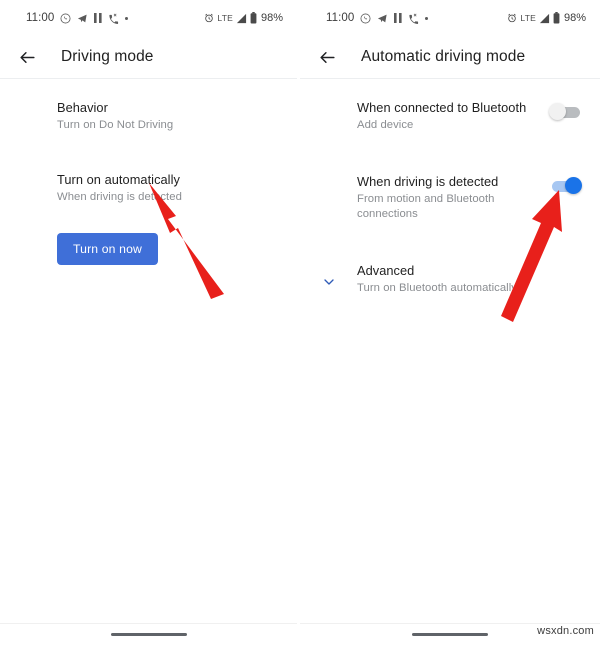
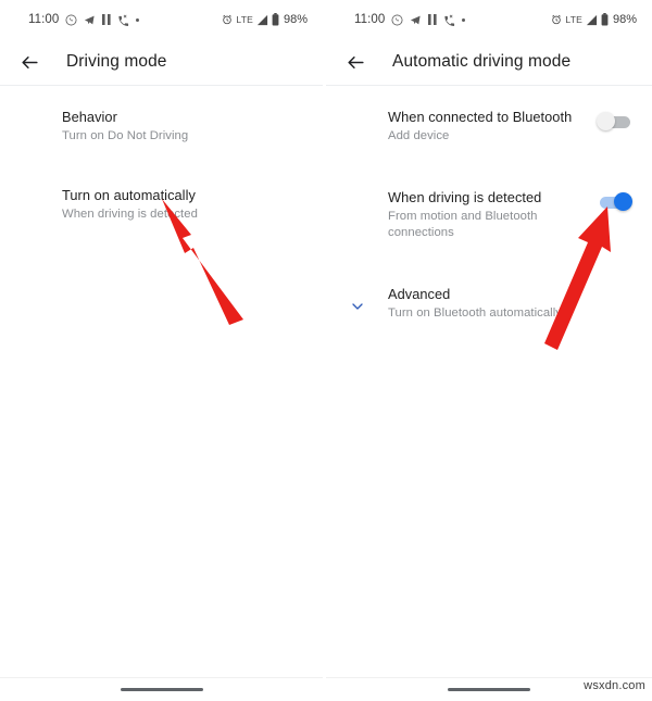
  11:00
  LTE
  98%
  Driving mode
  Behavior
  Turn on Do Not Driving
  Turn on automatically
  When driving is detcted
- Turn on now
  11:00
  LTE
  98%
  Automatic driving mode
  When connected to Bluetooth
  Add device
  When driving is detected
  From motion and Bluetooth connections
  Advanced
  Turn on Bluetooth automaticall
  wsxdn.com
